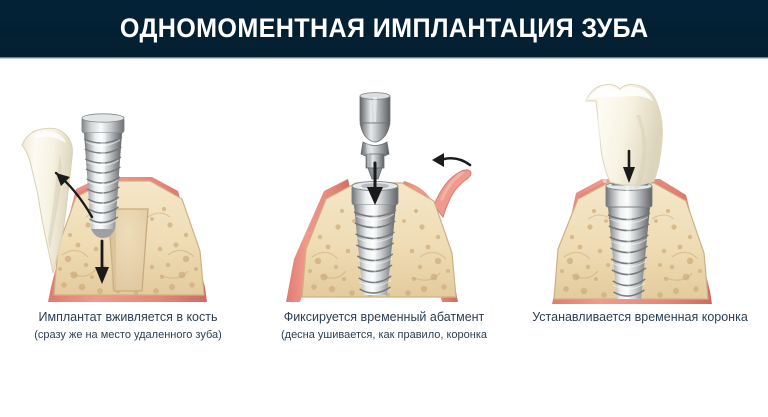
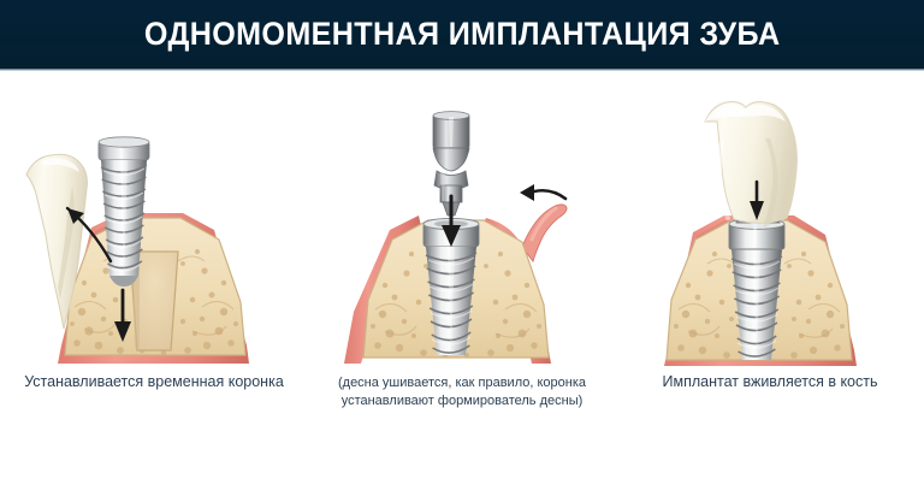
  ОДНОМОМЕНТНАЯ ИМПЛАНТАЦИЯ ЗУБА
- Имплантат вживляется в кость
+ Устанавливается временная коронка
- (сразу же на место удаленного зуба)
- Фиксируется временный абатмент
  (десна ушивается, как правило, коронка
+ устанавливают формирователь десны)
- Устанавливается временная коронка
+ Имплантат вживляется в кость
